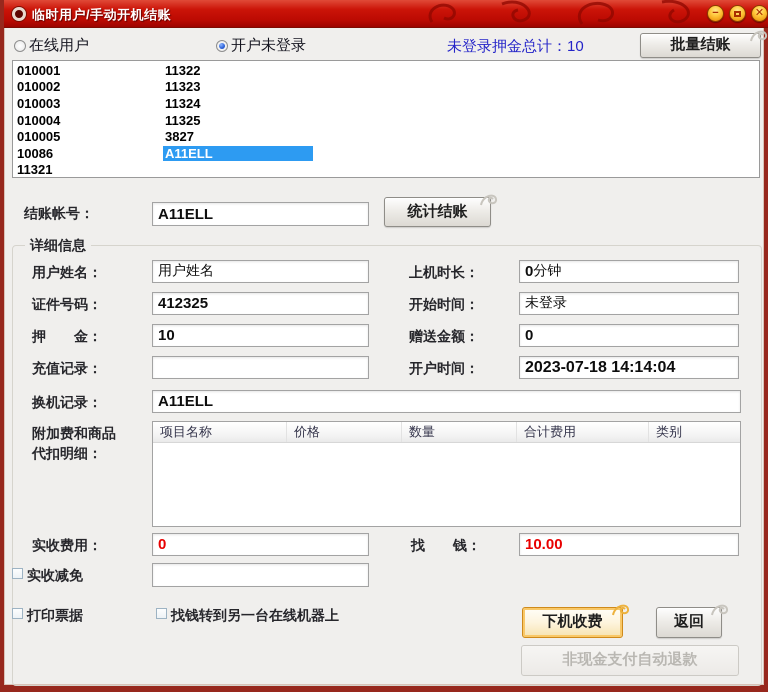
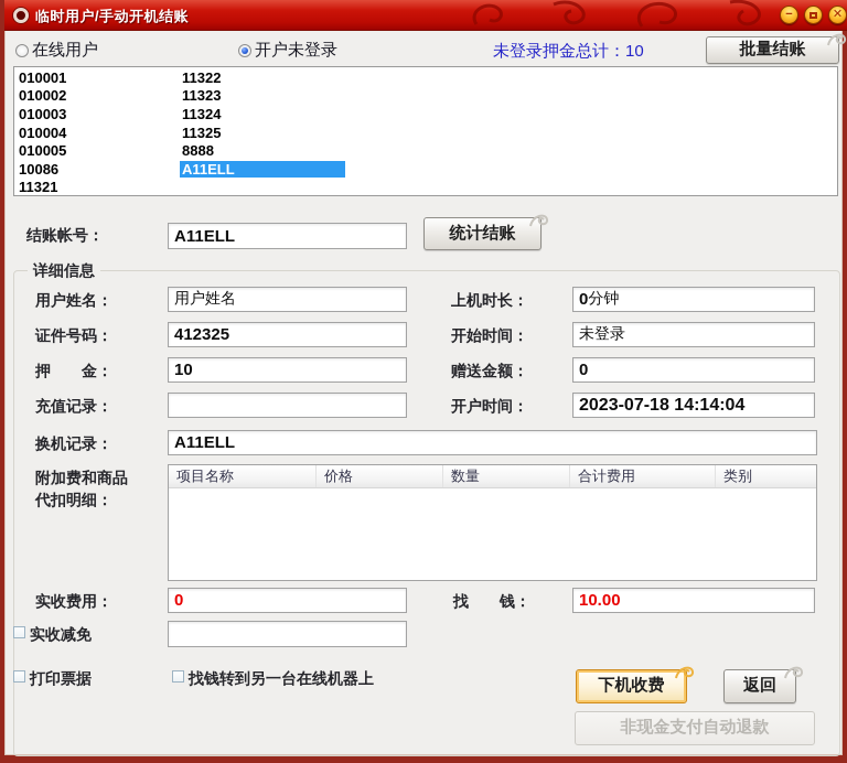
  临时用户/手动开机结账
  −
  ✕
  在线用户
  开户未登录
  未登录押金总计：10
  批量结账
  010001
  11322
  010002
  11323
  010003
  11324
  010004
  11325
  010005
- 3827
+ 8888
  10086
  A11ELL
  11321
  结账帐号：
  A11ELL
  统计结账
  详细信息
  用户姓名：
  用户姓名
  证件号码：
  412325
  押 金：
  10
  充值记录：
  换机记录：
  A11ELL
  上机时长：
  0
  分钟
  开始时间：
  未登录
  赠送金额：
  0
  开户时间：
  2023-07-18 14:14:04
  附加费和商品
  代扣明细：
  项目名称
  价格
  数量
  合计费用
  类别
  实收费用：
  0
  找 钱：
  10.00
  实收减免
  打印票据
  找钱转到另一台在线机器上
  下机收费
  返回
  非现金支付自动退款
